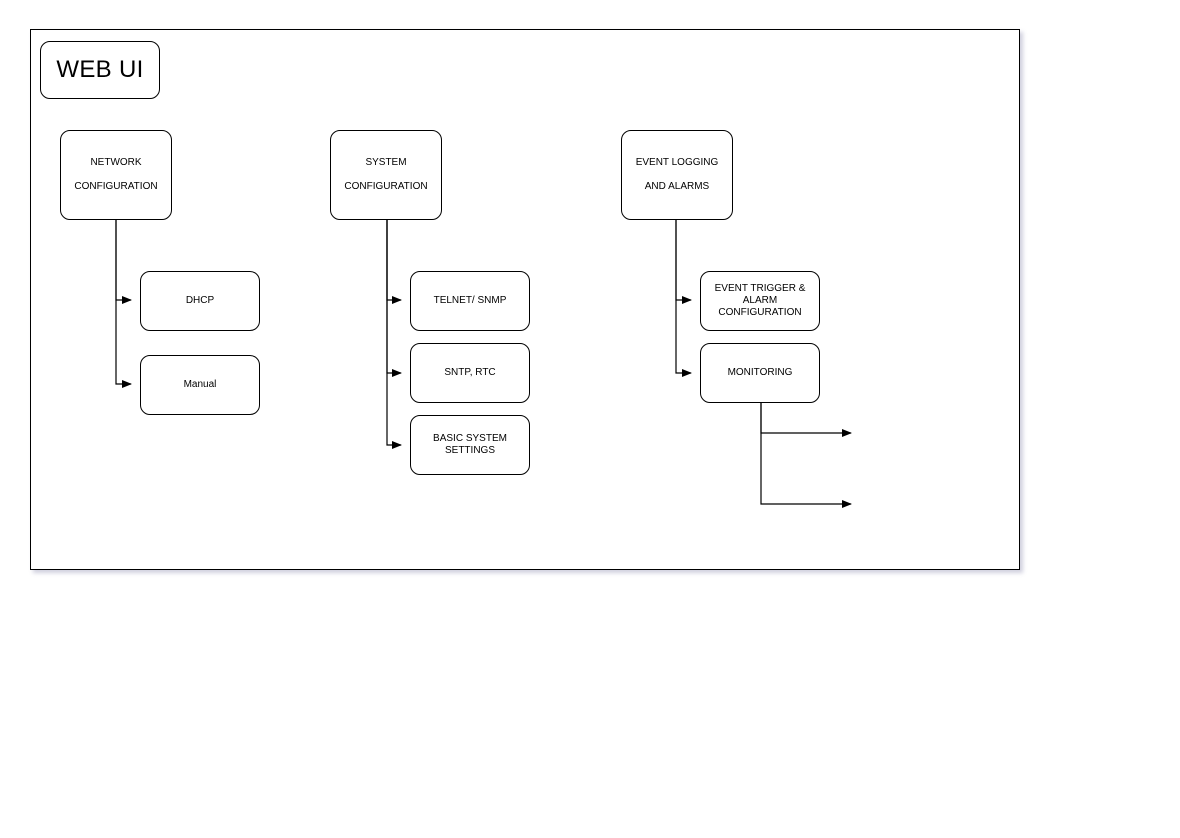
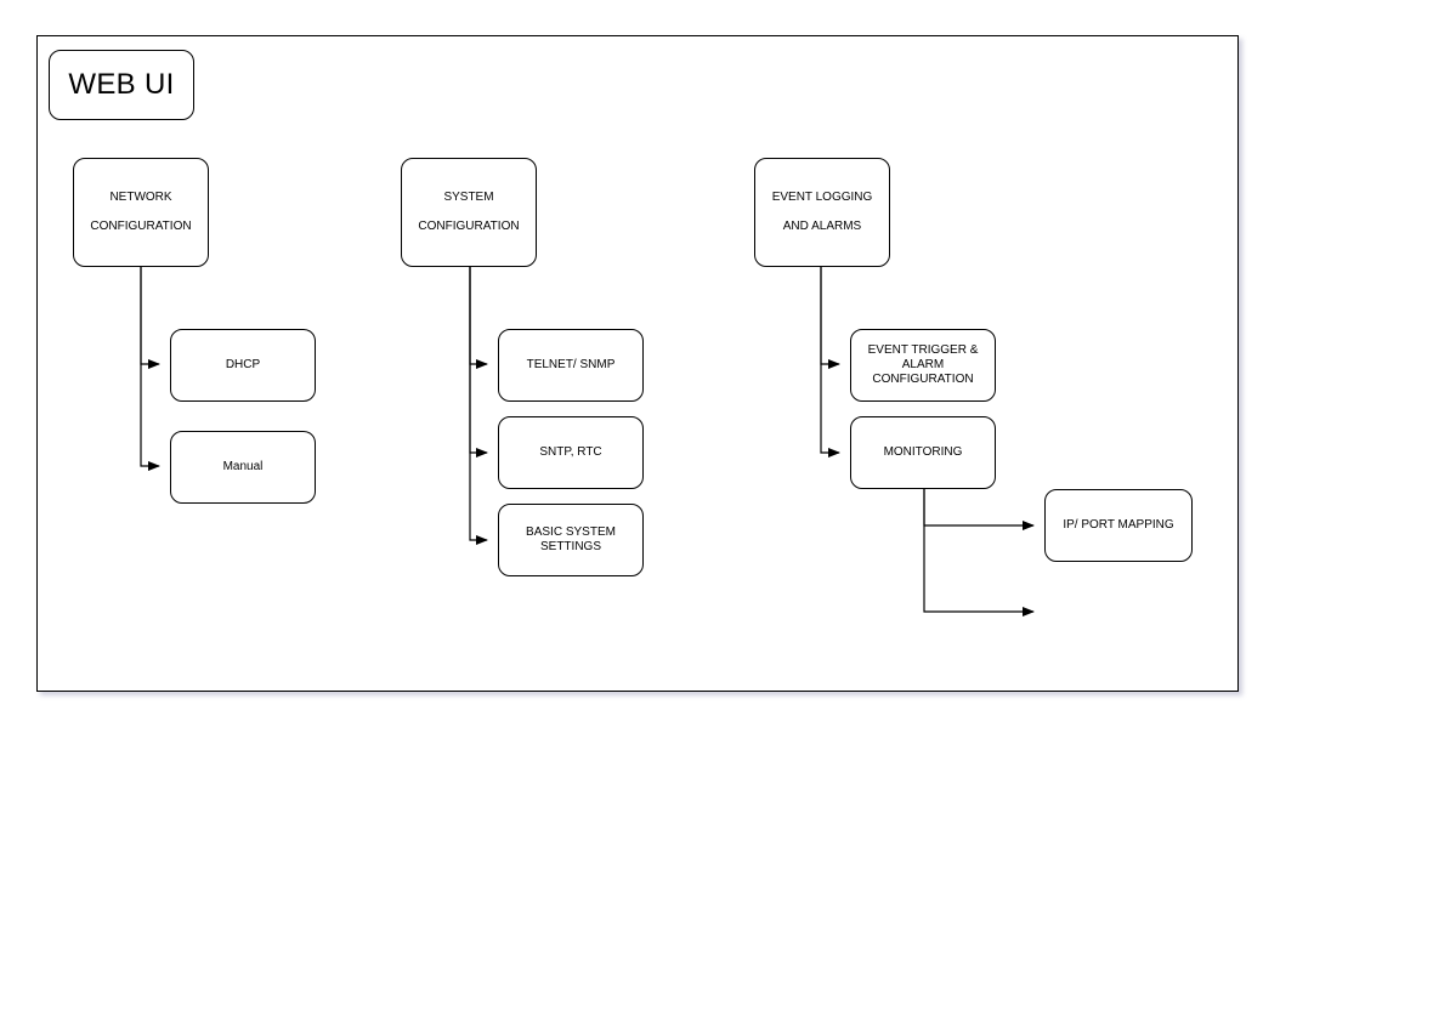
  WEB UI
  NETWORK
  CONFIGURATION
  SYSTEM
  CONFIGURATION
  EVENT LOGGING
  AND ALARMS
  DHCP
  Manual
  TELNET/ SNMP
  SNTP, RTC
  BASIC SYSTEM
  SETTINGS
  EVENT TRIGGER &
  ALARM
  CONFIGURATION
  MONITORING
+ IP/ PORT MAPPING
